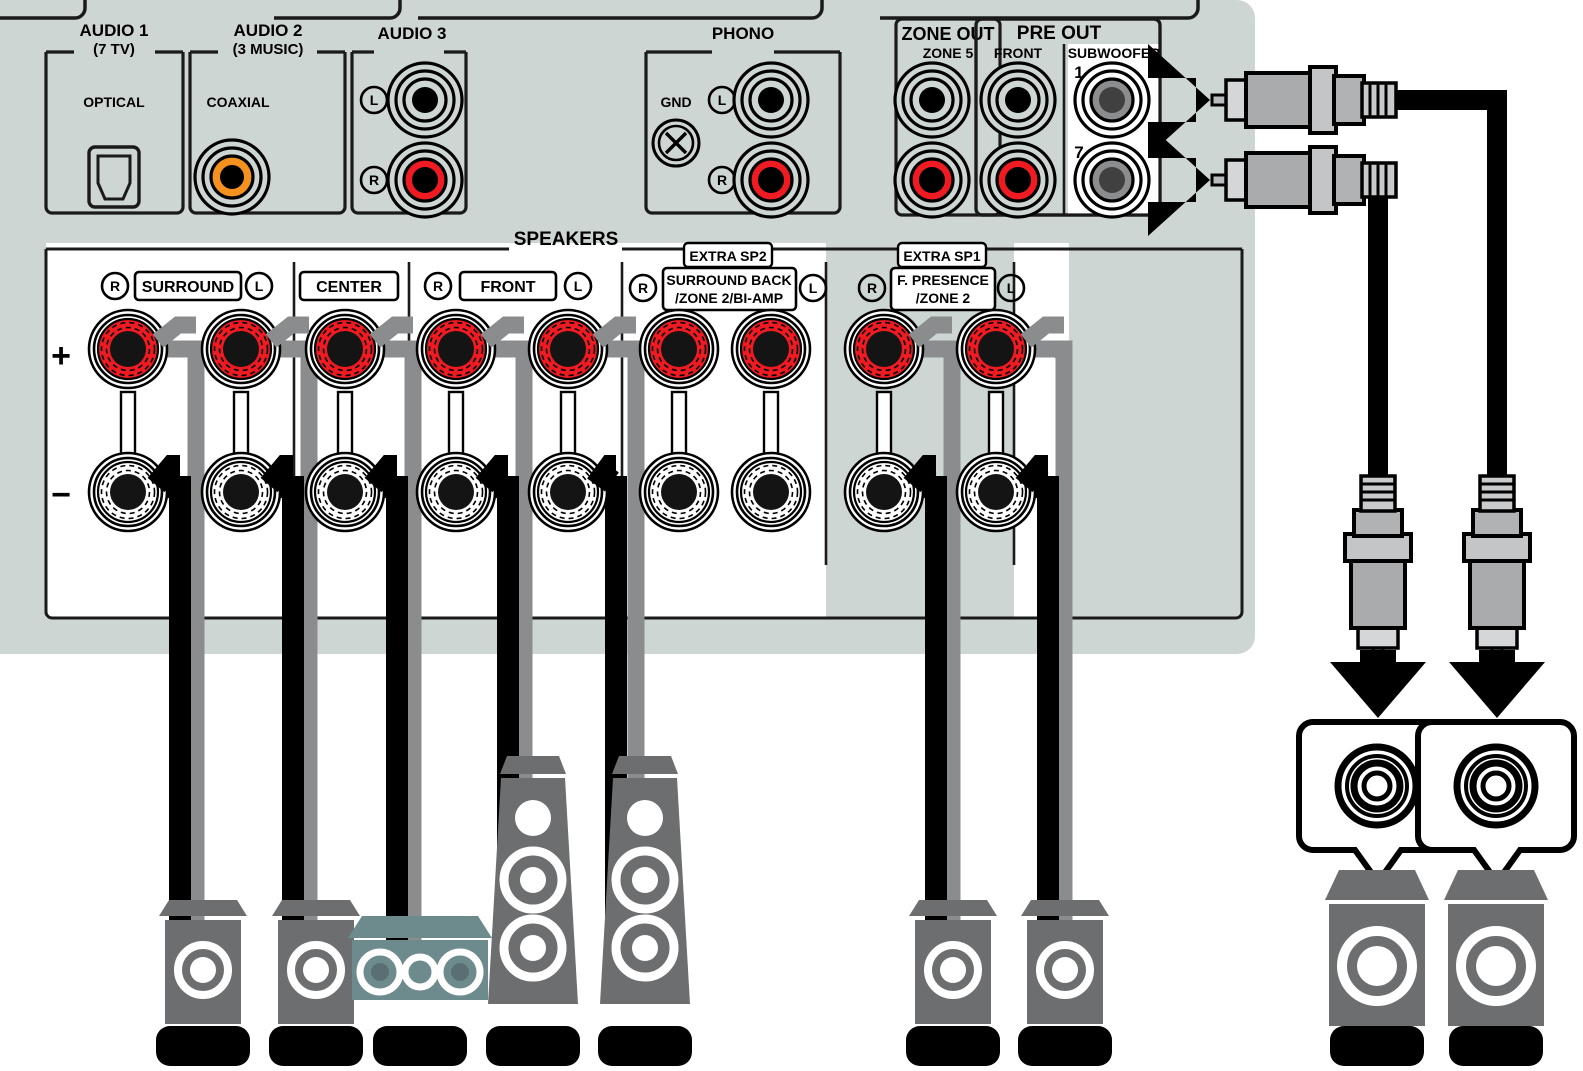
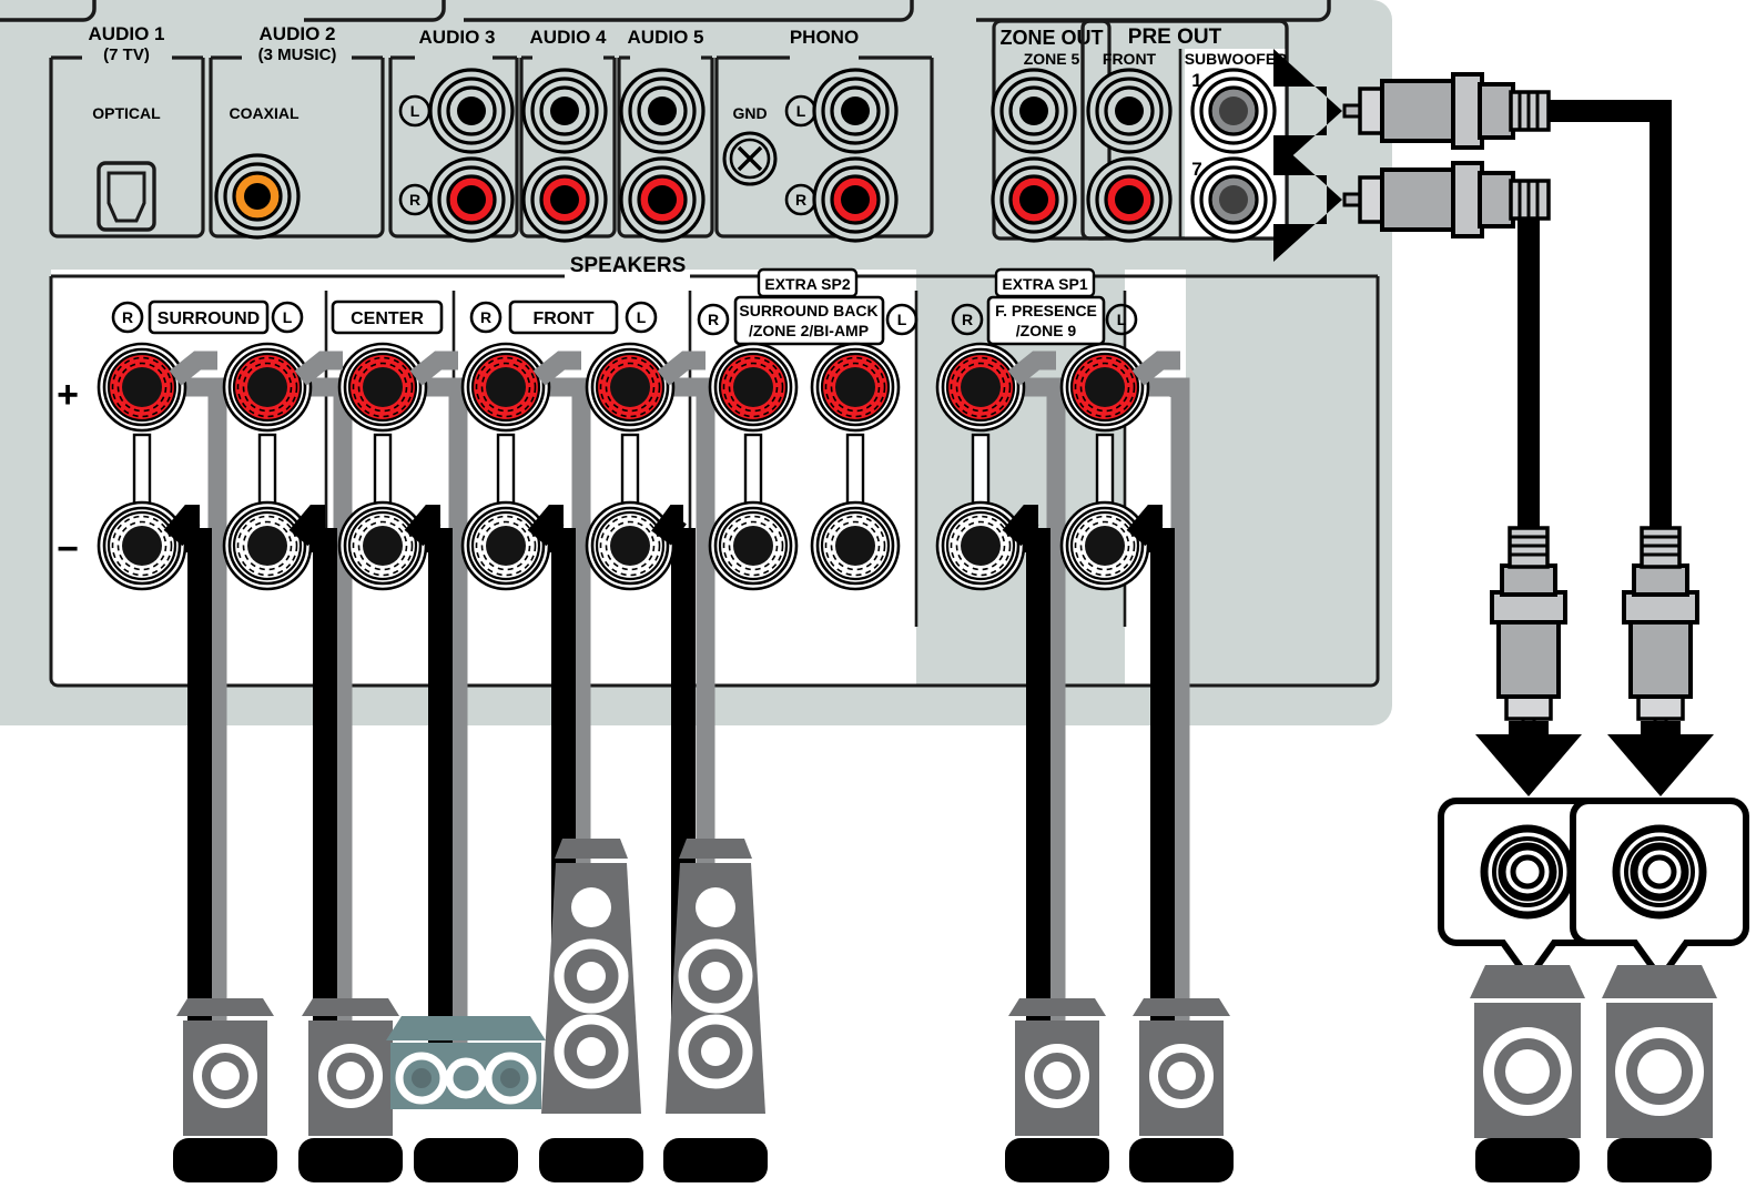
  AUDIO 1
  (7 TV)
  OPTICAL
  AUDIO 2
  (3 MUSIC)
  COAXIAL
  AUDIO 3
  L
  R
+ AUDIO 4
+ AUDIO 5
  PHONO
  GND
  L
  R
  ZONE OT
  ZONE 5
  PRE OUT
  FRONT
  SUBWOOFE
  1
  7
  SPEAKERS
  +
  −
  R
  SURROUND
  L
  CENTER
  R
  FRONT
  L
  EXTRA SP2
  R
  SURROUND BACK
  /ZONE 2/BI-AMP
  L
  EXTRA SP1
  R
  F. PRESENCE
- /ZONE 2
+ /ZONE 9
  L
